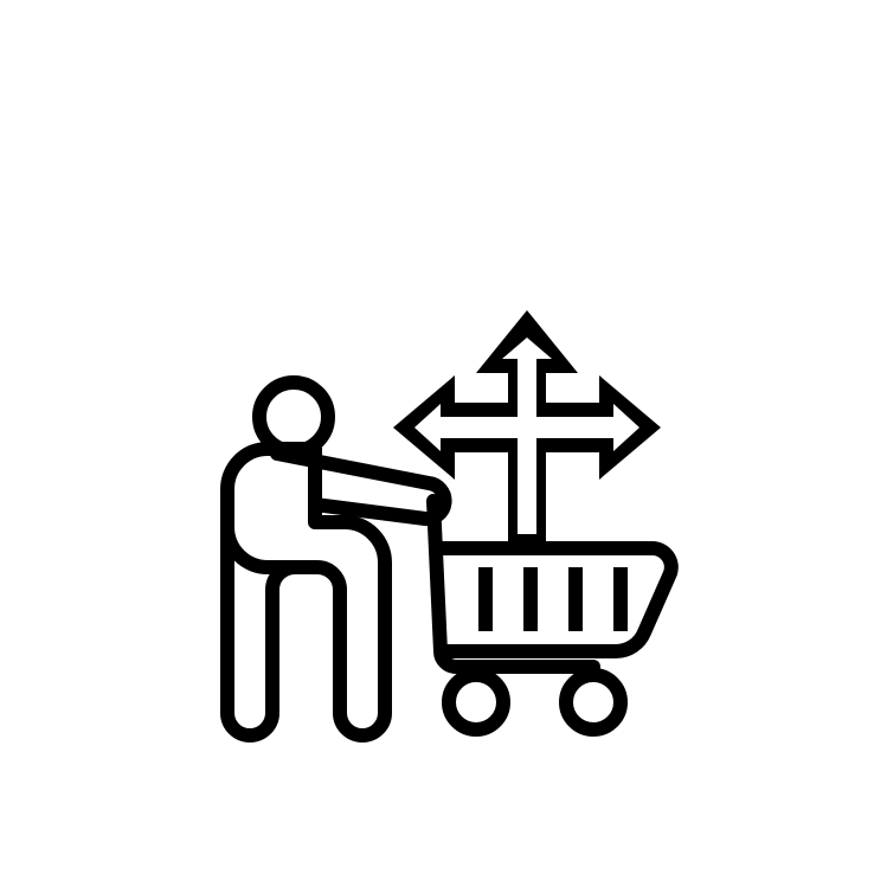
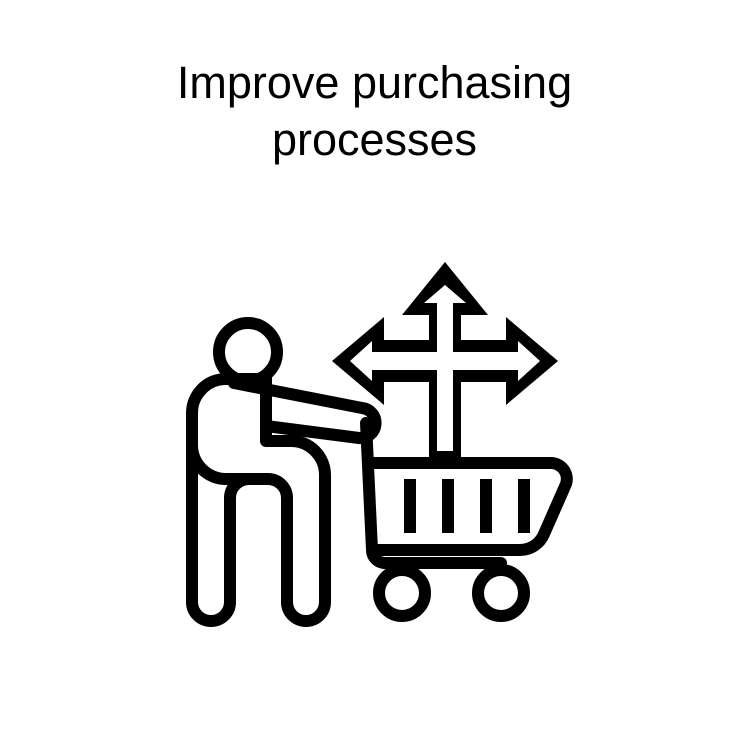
+ Improve purchasing
+ processes
